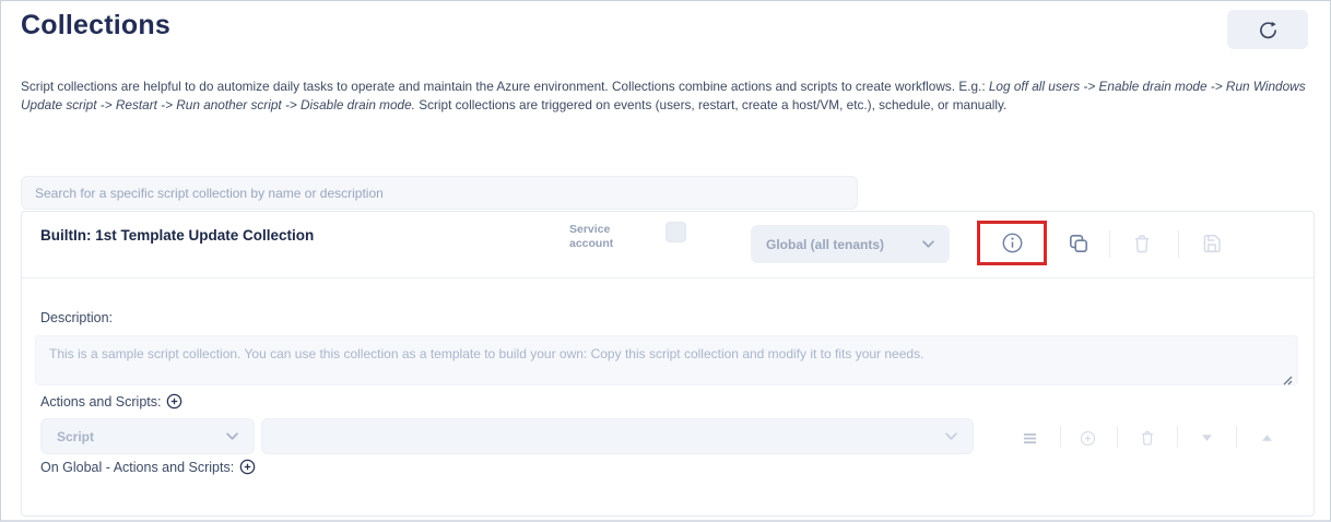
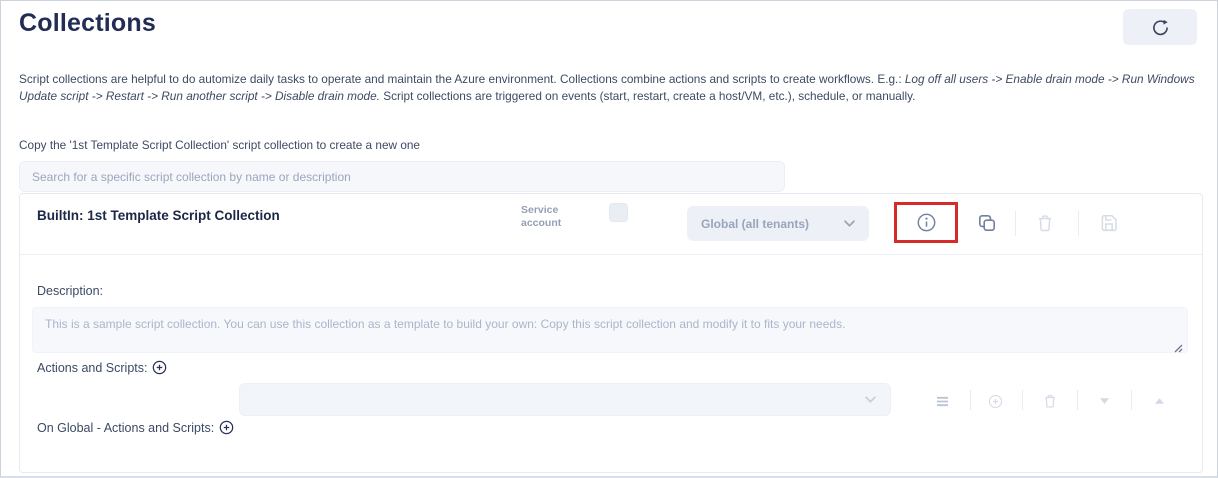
  Collections
- Script collections are helpful to do automize daily tasks to operate and maintain the Azure environment. Collections combine actions and scripts to create workflows. E.g.: Log off all users -> Enable drain mode -> Run Windows Update script -> Restart -> Run another script -> Disable drain mode. Script collections are triggered on events (users, restart, create a host/VM, etc.), schedule, or manually.
+ Script collections are helpful to do automize daily tasks to operate and maintain the Azure environment. Collections combine actions and scripts to create workflows. E.g.: Log off all users -> Enable drain mode -> Run Windows Update script -> Restart -> Run another script -> Disable drain mode. Script collections are triggered on events (start, restart, create a host/VM, etc.), schedule, or manually.
+ Copy the '1st Template Script Collection' script collection to create a new one
  Search for a specific script collection by name or description
- BuiltIn: 1st Template Update Collection
+ BuiltIn: 1st Template Script Collection
  Service account
  Global (all tenants)
  Description:
  This is a sample script collection. You can use this collection as a template to build your own: Copy this script collection and modify it to fits your needs.
  Actions and Scripts:
- Script
  On Global - Actions and Scripts:
